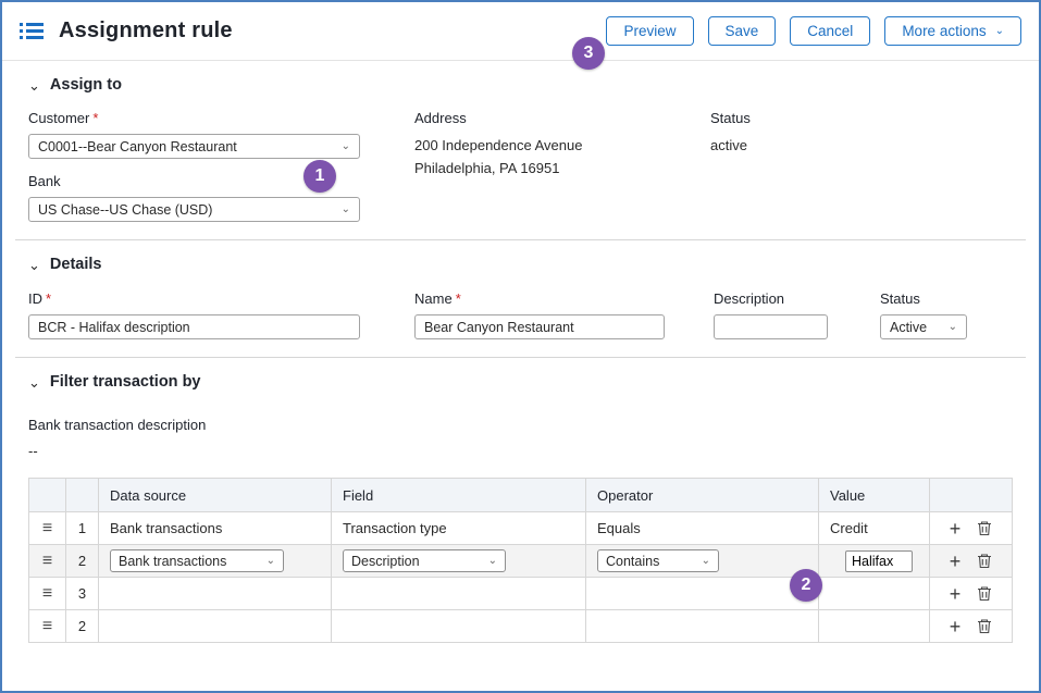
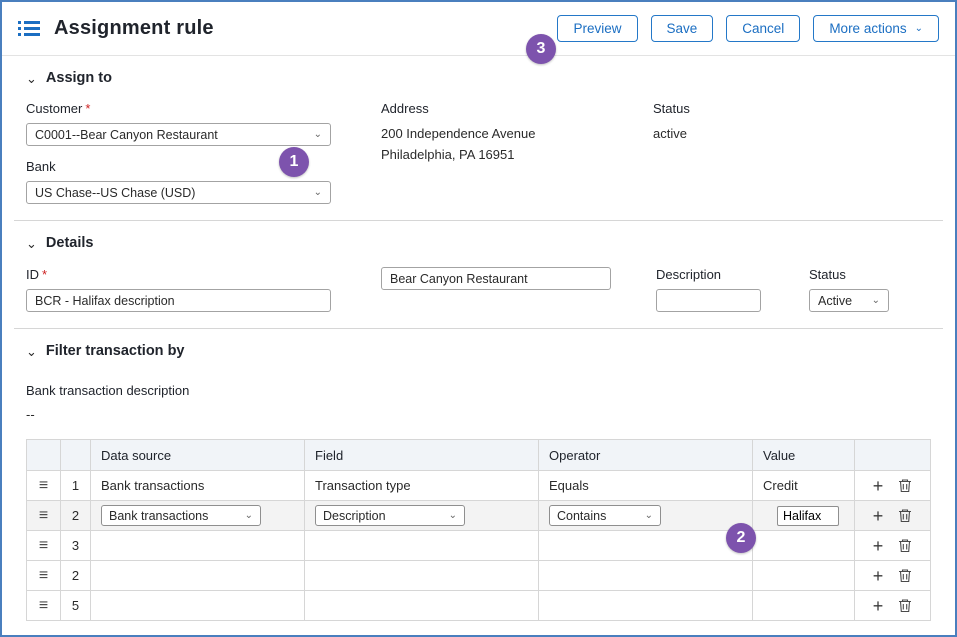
  Assignment rule
  Preview
  Save
  Cancel
  More actions
  ⌄
  ⌄
  Assign to
  Customer *
  C0001--Bear Canyon Restaurant
  ⌄
  Bank
  US Chase--US Chase (USD)
  ⌄
  Address
  200 Independence Avenue
  Philadelphia, PA 16951
  Status
  active
  ⌄
  Details
  ID *
  BCR - Halifax description
- Name *
  Bear Canyon Restaurant
  Description
  Status
  Active
  ⌄
  ⌄
  Filter transaction by
  Bank transaction description
  --
  		Data source	Field	Operator	Value
  ≡	1	Bank transactions	Transaction type	Equals	Credit	+
  ≡	2	Bank transactions ⌄	Description ⌄	Contains ⌄	Halifax	+
  ≡	3					+
  ≡	2					+
+ ≡	5					+
  1
  2
  3
